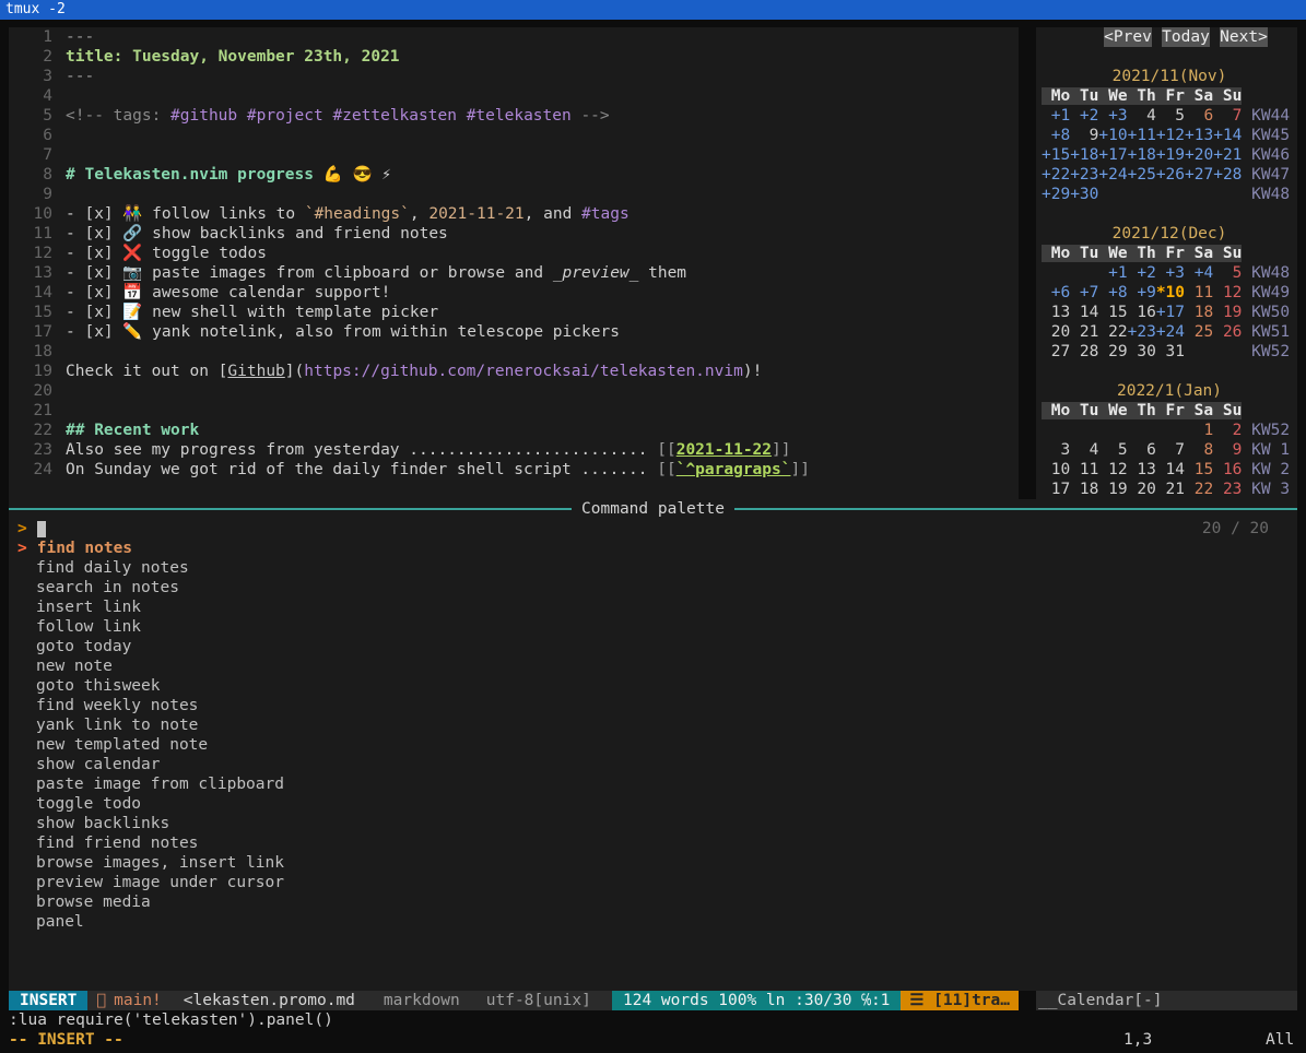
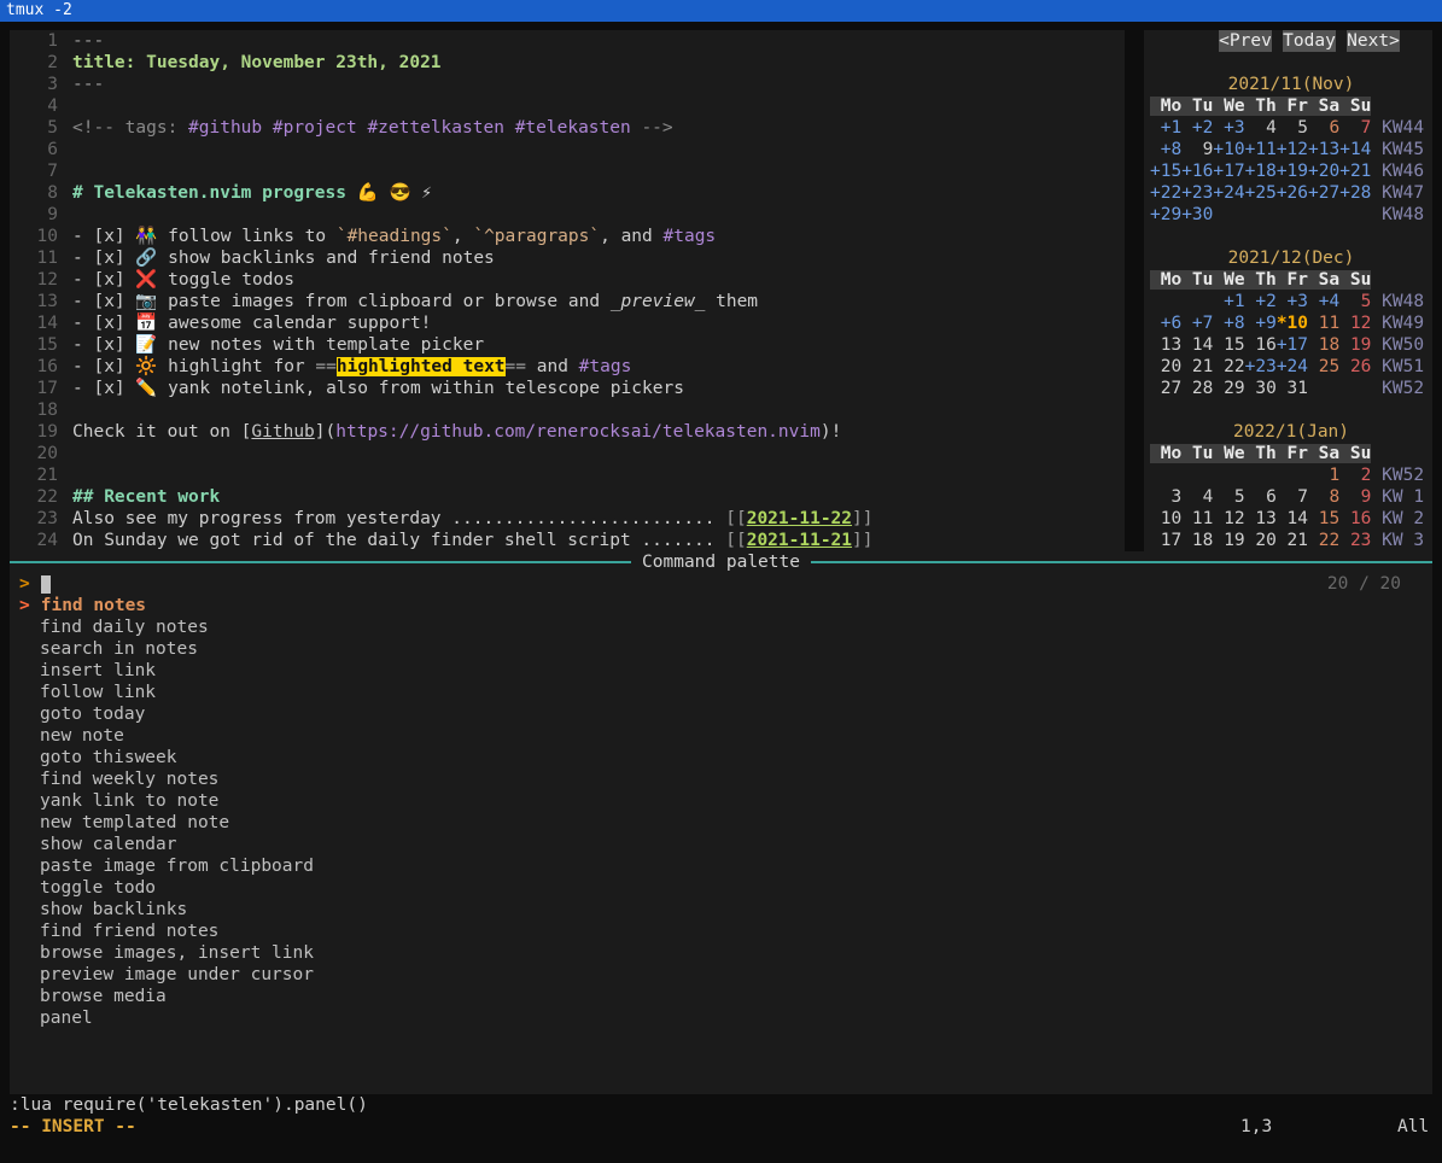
  tmux -2
  1
  ---
  2
  title: Tuesday, November 23th, 2021
  3
  ---
  4
  5
  <!-- tags: #github #project #zettelkasten #telekasten -->
  6
  7
  8
  # Telekasten.nvim progress 💪 😎 ⚡
  9
  10
- - [x] 👫 follow links to `#headings`, 2021-11-21, and #tags
+ - [x] 👫 follow links to `#headings`, `^paragraps`, and #tags
  11
  - [x] 🔗 show backlinks and friend notes
  12
  - [x] ❌ toggle todos
  13
  - [x] 📷 paste images from clipboard or browse and _preview_ them
  14
  - [x] 📅 awesome calendar support!
  15
- - [x] 📝 new shell with template picker
+ - [x] 📝 new notes with template picker
+ 16
+ - [x] 🔆 highlight for ==highlighted text== and #tags
  17
  - [x] ✏️ yank notelink, also from within telescope pickers
  18
  19
  Check it out on [Github](https://github.com/renerocksai/telekasten.nvim)!
  20
  21
  22
  ## Recent work
  23
  Also see my progress from yesterday ......................... [[2021-11-22]]
  24
- On Sunday we got rid of the daily finder shell script ....... [[`^paragraps`]]
+ On Sunday we got rid of the daily finder shell script ....... [[2021-11-21]]
  <Prev
  Today
  Next>
  2021/11(Nov)
  Mo Tu We Th Fr Sa Su
  +1 +2 +3 4 5 6 7 KW44
  +8 9+10+11+12+13+14 KW45
- +15+18+17+18+19+20+21 KW46
+ +15+16+17+18+19+20+21 KW46
  +22+23+24+25+26+27+28 KW47
  +29+30 KW48
  2021/12(Dec)
  Mo Tu We Th Fr Sa Su
  +1 +2 +3 +4 5 KW48
  +6 +7 +8 +9*10 11 12 KW49
  13 14 15 16+17 18 19 KW50
  20 21 22+23+24 25 26 KW51
  27 28 29 30 31 KW52
  2022/1(Jan)
  Mo Tu We Th Fr Sa Su
  1 2 KW52
  3 4 5 6 7 8 9 KW 1
  10 11 12 13 14 15 16 KW 2
  17 18 19 20 21 22 23 KW 3
  Command palette
  >
  20 / 20
  >
  find notes
  find daily notes
  search in notes
  insert link
  follow link
  goto today
  new note
  goto thisweek
  find weekly notes
  yank link to note
  new templated note
  show calendar
  paste image from clipboard
  toggle todo
  show backlinks
  find friend notes
  browse images, insert link
  preview image under cursor
  browse media
  panel
- INSERT
-  main!
- <lekasten.promo.md
- markdown
- utf-8[unix]
- 124 words 100% ln :30/30 ℅:1
- ☰ [11]tra…
- __Calendar[-]
  :lua require('telekasten').panel()
  -- INSERT --
  1,3
  All
